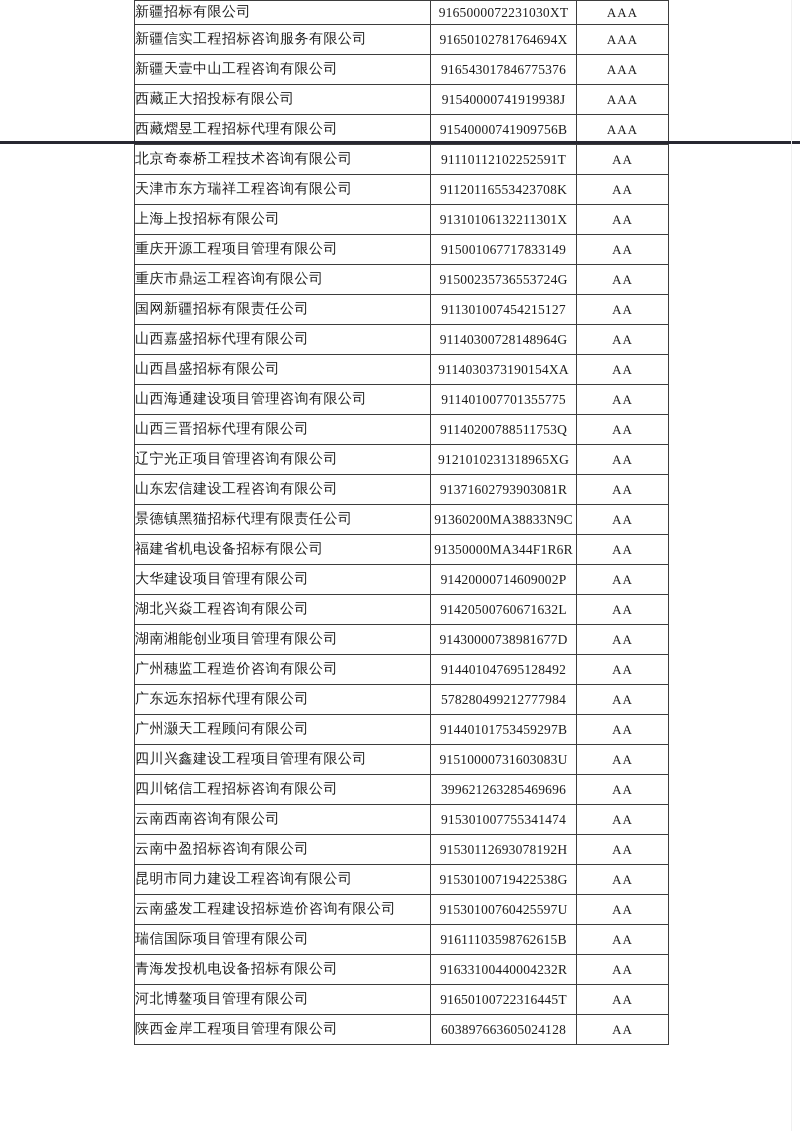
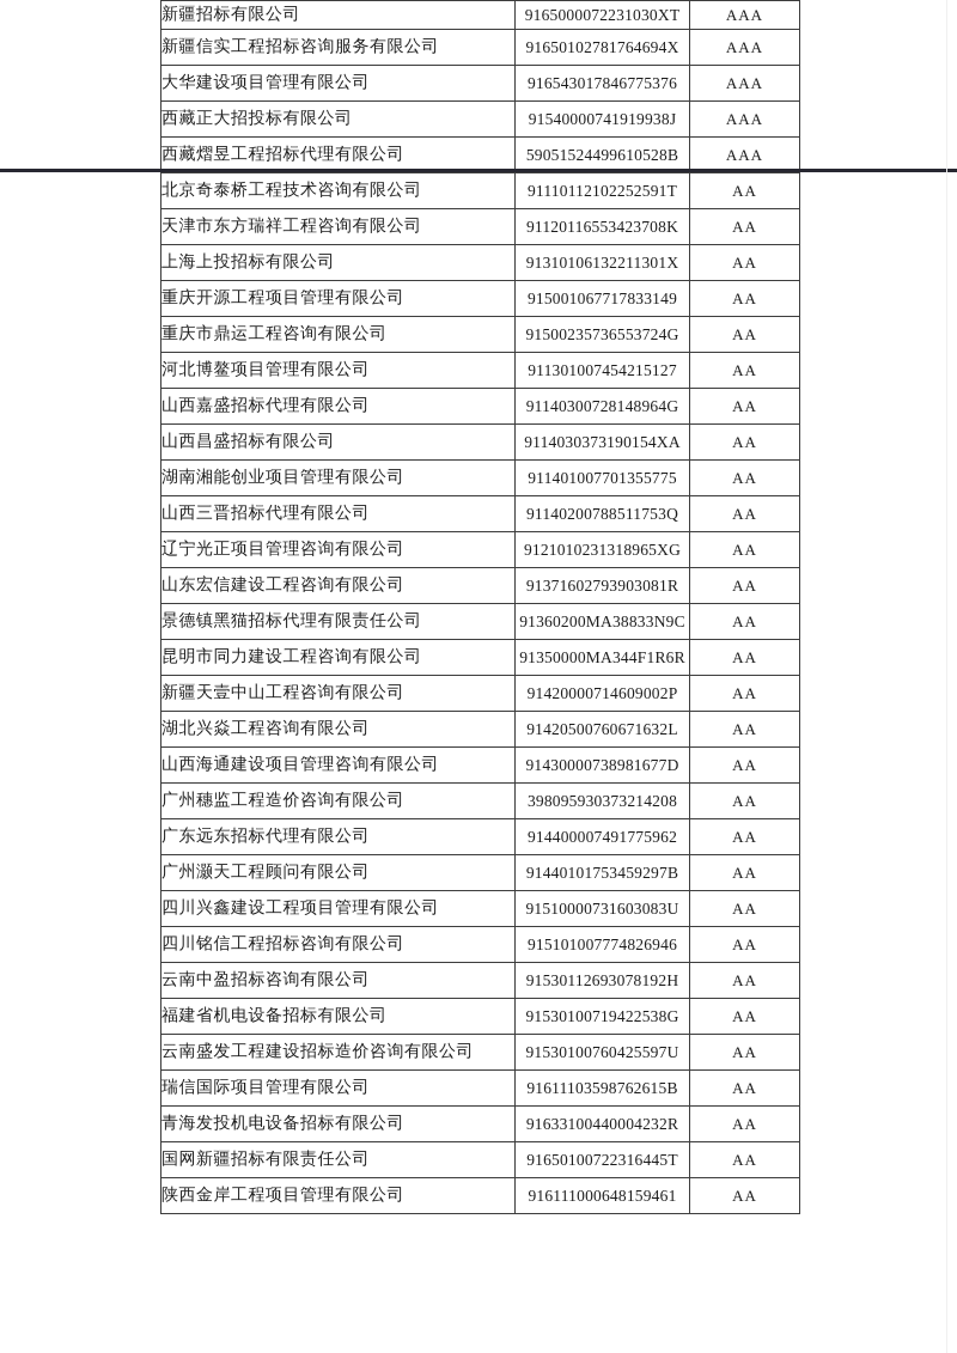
  新疆招标有限公司	9165000072231030XT	AAA
  新疆信实工程招标咨询服务有限公司	91650102781764694X	AAA
- 新疆天壹中山工程咨询有限公司	916543017846775376	AAA
+ 大华建设项目管理有限公司	916543017846775376	AAA
  西藏正大招投标有限公司	91540000741919938J	AAA
- 西藏熠昱工程招标代理有限公司	91540000741909756B	AAA
+ 西藏熠昱工程招标代理有限公司	59051524499610528B	AAA
  北京奇泰桥工程技术咨询有限公司	91110112102252591T	AA
  天津市东方瑞祥工程咨询有限公司	91120116553423708K	AA
  上海上投招标有限公司	91310106132211301X	AA
  重庆开源工程项目管理有限公司	915001067717833149	AA
  重庆市鼎运工程咨询有限公司	91500235736553724G	AA
- 国网新疆招标有限责任公司	911301007454215127	AA
+ 河北博鳌项目管理有限公司	911301007454215127	AA
  山西嘉盛招标代理有限公司	91140300728148964G	AA
  山西昌盛招标有限公司	9114030373190154XA	AA
- 山西海通建设项目管理咨询有限公司	911401007701355775	AA
+ 湖南湘能创业项目管理有限公司	911401007701355775	AA
  山西三晋招标代理有限公司	91140200788511753Q	AA
  辽宁光正项目管理咨询有限公司	9121010231318965XG	AA
  山东宏信建设工程咨询有限公司	91371602793903081R	AA
  景德镇黑猫招标代理有限责任公司	91360200MA38833N9C	AA
- 福建省机电设备招标有限公司	91350000MA344F1R6R	AA
+ 昆明市同力建设工程咨询有限公司	91350000MA344F1R6R	AA
- 大华建设项目管理有限公司	91420000714609002P	AA
+ 新疆天壹中山工程咨询有限公司	91420000714609002P	AA
  湖北兴焱工程咨询有限公司	91420500760671632L	AA
- 湖南湘能创业项目管理有限公司	91430000738981677D	AA
+ 山西海通建设项目管理咨询有限公司	91430000738981677D	AA
- 广州穗监工程造价咨询有限公司	914401047695128492	AA
+ 广州穗监工程造价咨询有限公司	398095930373214208	AA
- 广东远东招标代理有限公司	578280499212777984	AA
+ 广东远东招标代理有限公司	914400007491775962	AA
  广州灏天工程顾问有限公司	91440101753459297B	AA
  四川兴鑫建设工程项目管理有限公司	91510000731603083U	AA
- 四川铭信工程招标咨询有限公司	399621263285469696	AA
+ 四川铭信工程招标咨询有限公司	915101007774826946	AA
- 云南西南咨询有限公司	915301007755341474	AA
  云南中盈招标咨询有限公司	91530112693078192H	AA
- 昆明市同力建设工程咨询有限公司	91530100719422538G	AA
+ 福建省机电设备招标有限公司	91530100719422538G	AA
  云南盛发工程建设招标造价咨询有限公司	91530100760425597U	AA
  瑞信国际项目管理有限公司	91611103598762615B	AA
  青海发投机电设备招标有限公司	91633100440004232R	AA
- 河北博鳌项目管理有限公司	91650100722316445T	AA
+ 国网新疆招标有限责任公司	91650100722316445T	AA
- 陕西金岸工程项目管理有限公司	603897663605024128	AA
+ 陕西金岸工程项目管理有限公司	916111000648159461	AA
